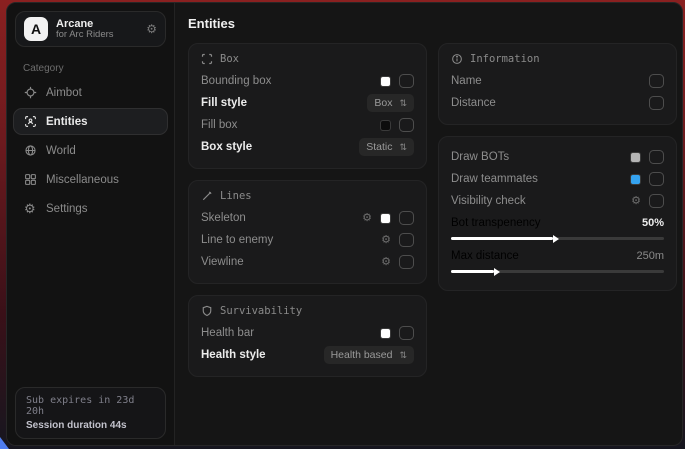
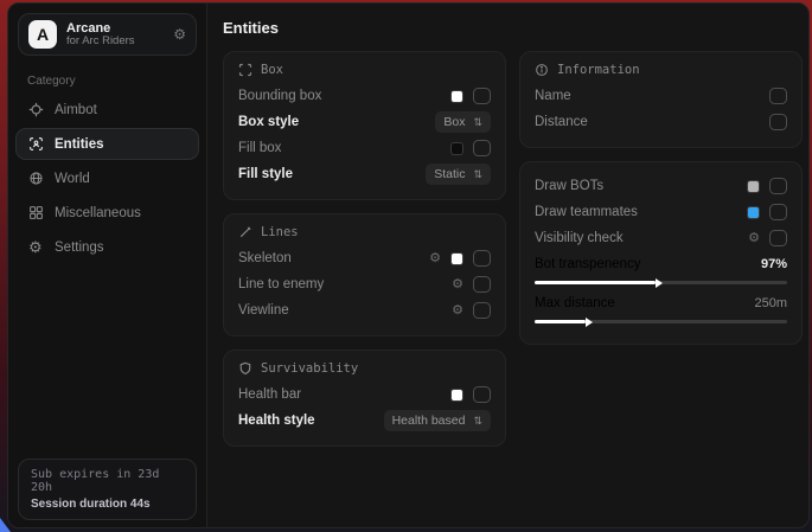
  A
  Arcane
  for Arc Riders
  ⚙
  Category
  Aimbot
  Entities
  World
  Miscellaneous
  ⚙
  Settings
  Sub expires in 23d 20h
  Session duration 44s
  Entities
  Box
  Bounding box
- Fill style
+ Box style
  Box
  ⇅
  Fill box
- Box style
+ Fill style
  Static
  ⇅
  Lines
  Skeleton
  ⚙
  Line to enemy
  ⚙
  Viewline
  ⚙
  Survivability
  Health bar
  Health style
  Health based
  ⇅
  Information
  Name
  Distance
  Draw BOTs
  Draw teammates
  Visibility check
  ⚙
  Bot transpenency
- 50%
+ 97%
  Max distance
  250m
